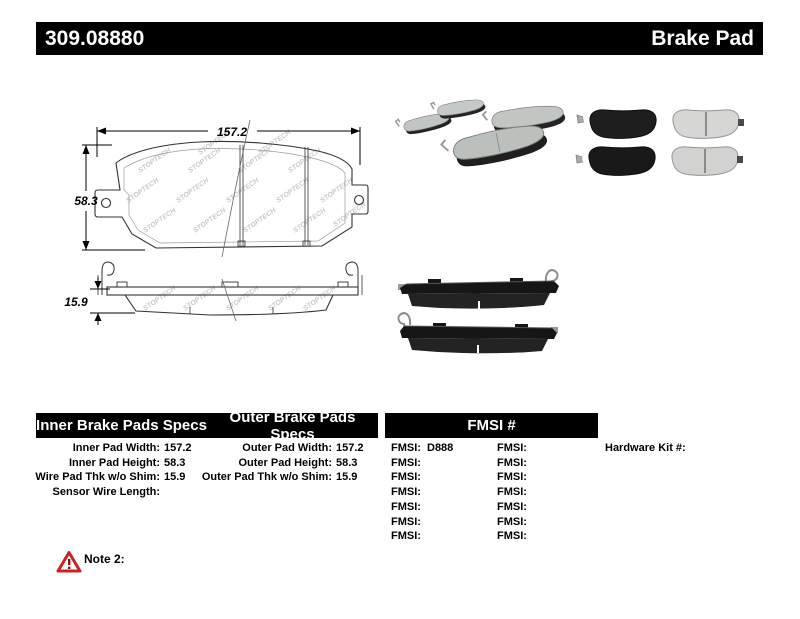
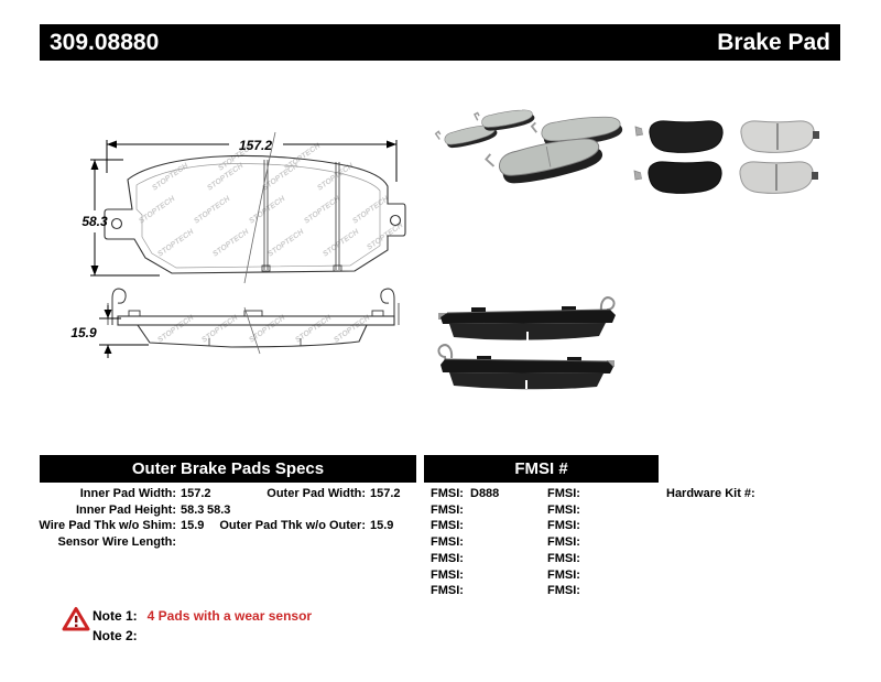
  309.08880
  Brake Pad
  157.2
  58.3
  15.9
- Inner Brake Pads Specs
  Outer Brake Pads Specs
  FMSI #
  Inner Pad Width:
  157.2
  Inner Pad Height:
  58.3
  Wire Pad Thk w/o Shim:
  15.9
  Sensor Wire Length:
  Outer Pad Width:
  157.2
- Outer Pad Height:
  58.3
- Outer Pad Thk w/o Shim:
+ Outer Pad Thk w/o Outer:
  15.9
  FMSI:
  D888
  FMSI:
  FMSI:
  FMSI:
  FMSI:
  FMSI:
  FMSI:
  FMSI:
  FMSI:
  FMSI:
  FMSI:
  FMSI:
  FMSI:
  FMSI:
  Hardware Kit #:
+ Note 1: 4 Pads with a wear sensor
  Note 2:
